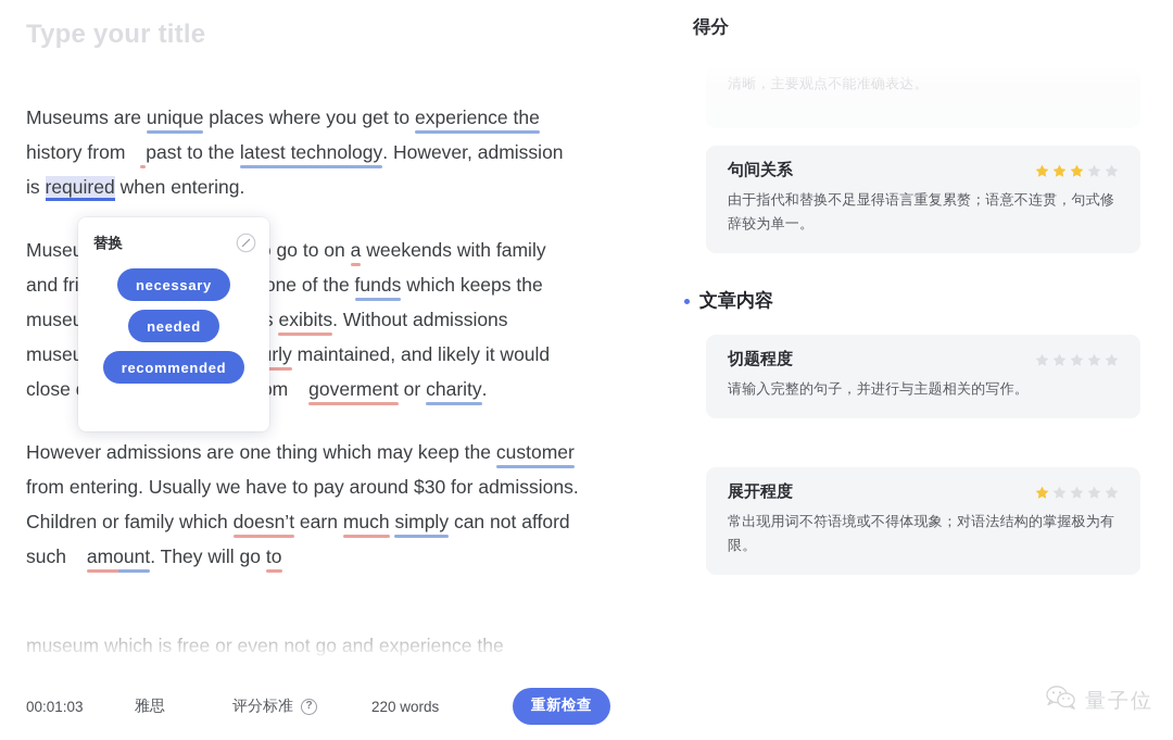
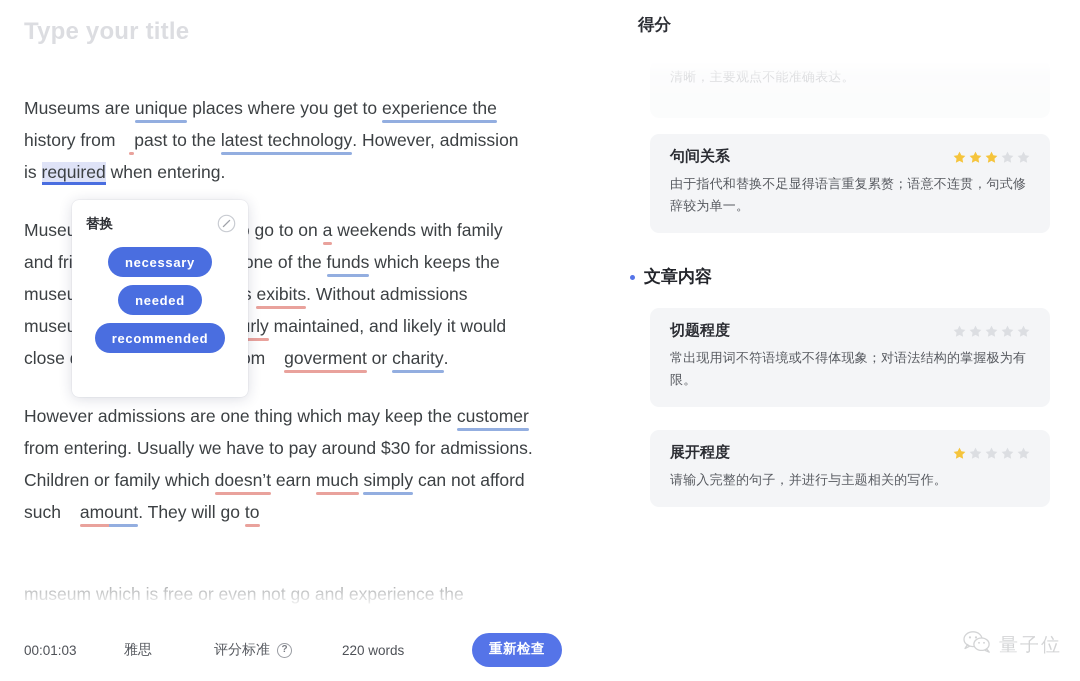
  Type your title
  Museums are unique places where you get to experience the history from past to the latest technology. However, admission is required when entering.
  However admissions are one thing which may keep the customer from entering. Usually we have to pay around $30 for admissions. Children or family which doesn’t earn much simply can not afford such amount. They will go to
  museum which is free or even not go and experience the
  替换
  necessary
  needed
  recommended
  00:01:03
  雅思
  评分标准
  ?
  220 words
  重新检查
  得分
  清晰，主要观点不能准确表达。
  句间关系
  由于指代和替换不足显得语言重复累赘；语意不连贯，句式修辞较为单一。
  文章内容
  切题程度
- 请输入完整的句子，并进行与主题相关的写作。
+ 常出现用词不符语境或不得体现象；对语法结构的掌握极为有限。
  展开程度
- 常出现用词不符语境或不得体现象；对语法结构的掌握极为有限。
+ 请输入完整的句子，并进行与主题相关的写作。
  量子位
